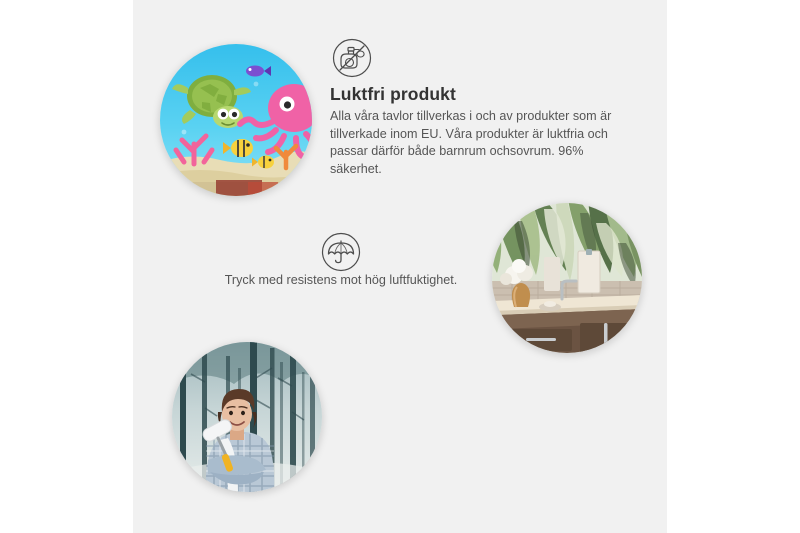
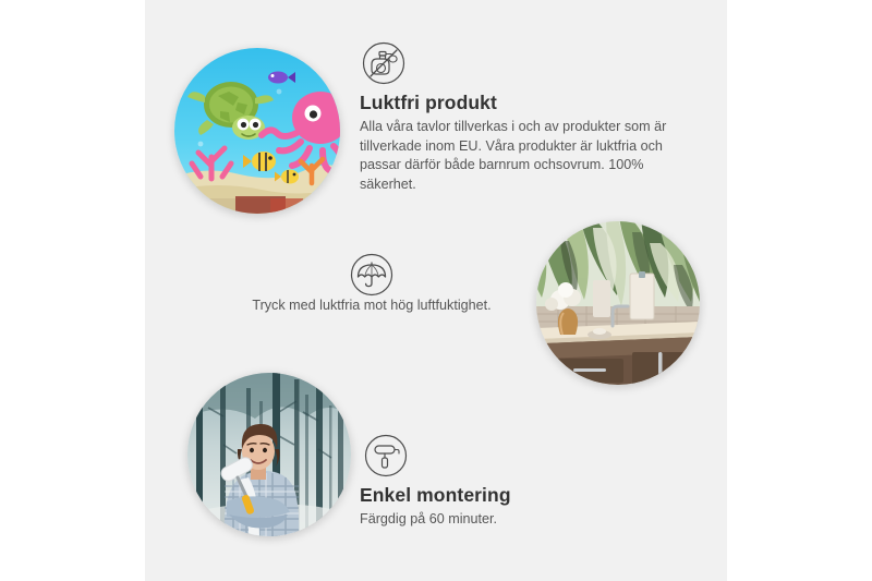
  Luktfri produkt
- Alla våra tavlor tillverkas i och av produkter som är tillverkade inom EU. Våra produkter är luktfria och passar därför både barnrum ochsovrum. 96% säkerhet.
+ Alla våra tavlor tillverkas i och av produkter som är tillverkade inom EU. Våra produkter är luktfria och passar därför både barnrum ochsovrum. 100% säkerhet.
- Tryck med resistens mot hög luftfuktighet.
+ Tryck med luktfria mot hög luftfuktighet.
+ Enkel montering
+ Färgdig på 60 minuter.
